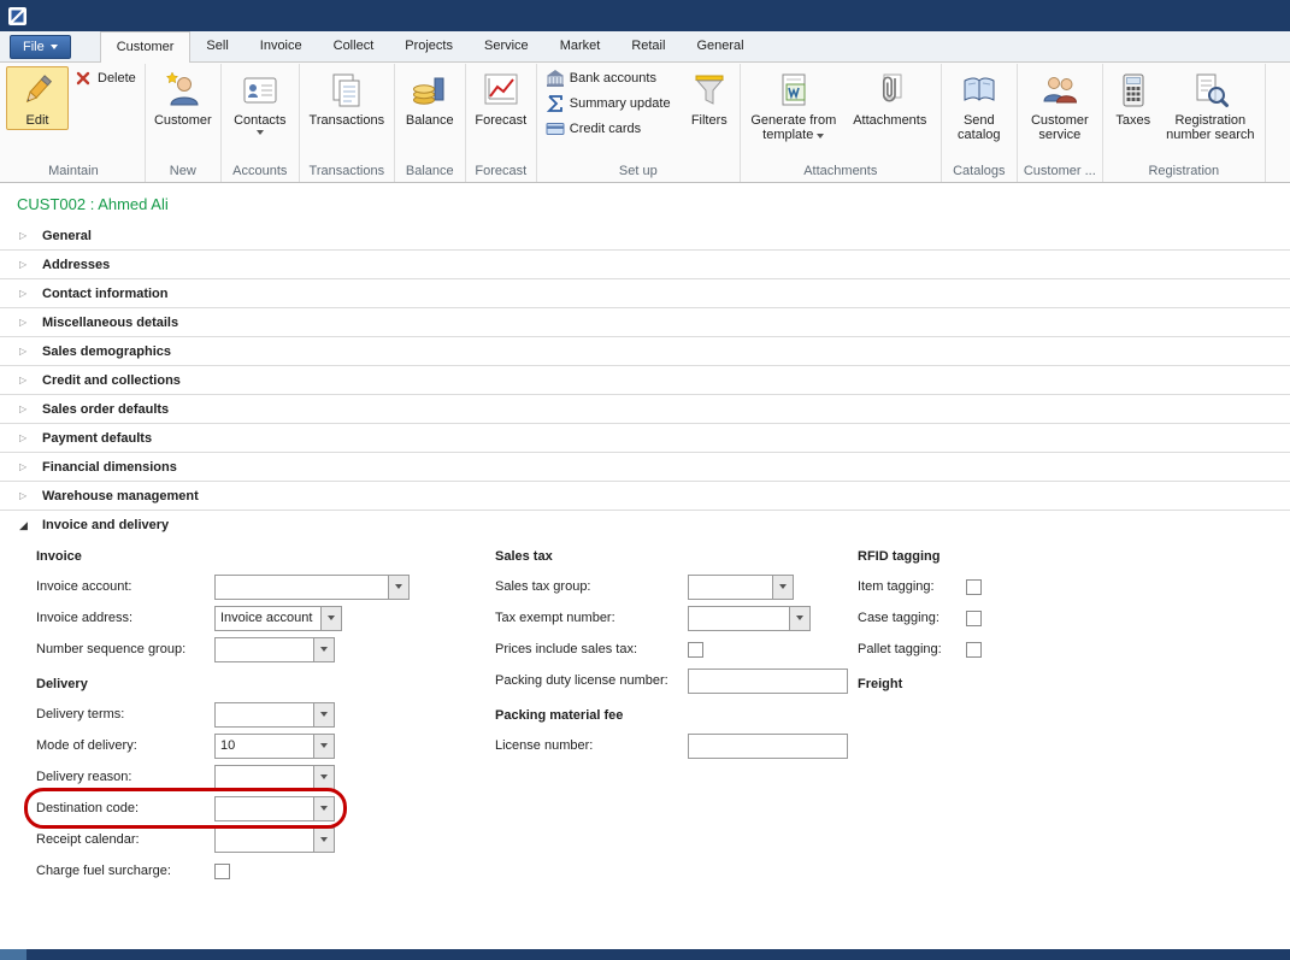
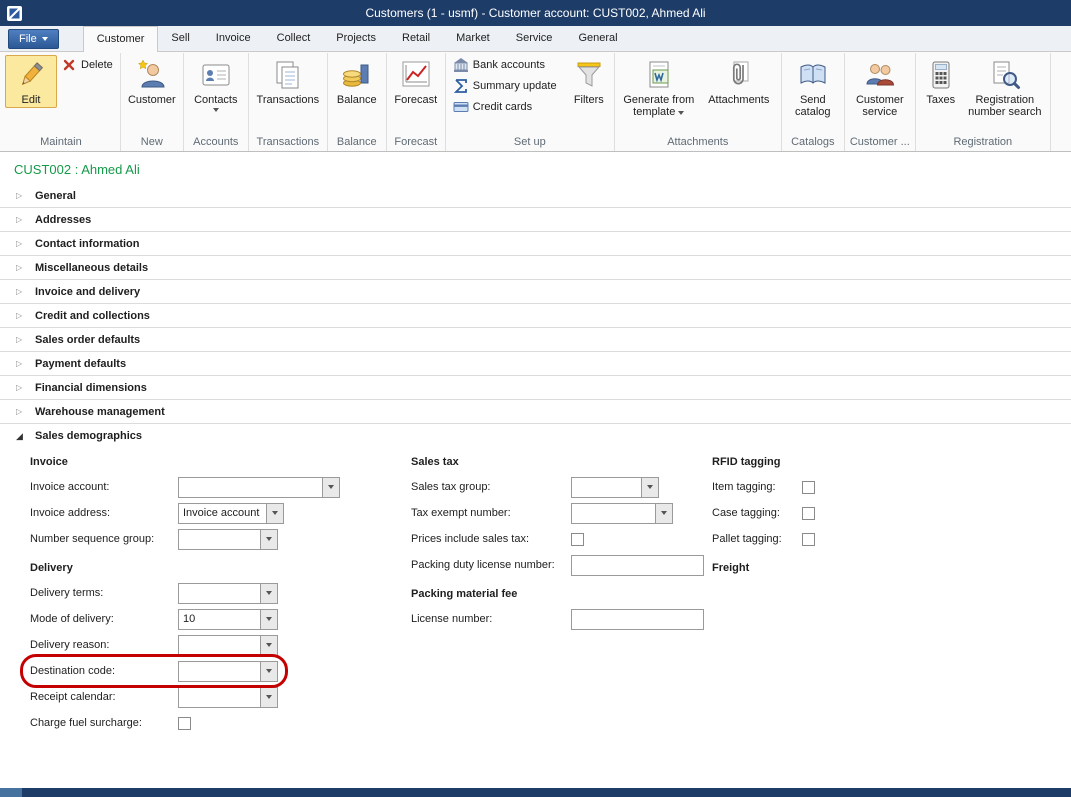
+ Customers (1 - usmf) - Customer account: CUST002, Ahmed Ali
  File
  Customer
  Sell
  Invoice
  Collect
  Projects
- Service
+ Retail
  Market
- Retail
+ Service
  General
  Edit
  Delete
  Maintain
  Customer
  New
  Contacts
  Accounts
  Transactions
  Transactions
  Balance
  Balance
  Forecast
  Forecast
  Bank accounts
  Summary update
  Credit cards
  Filters
  Set up
  Generate from template
  Attachments
  Attachments
  Send catalog
  Catalogs
  Customer service
  Customer ...
  Taxes
  Registration number search
  Registration
  CUST002 : Ahmed Ali
  ▷
  General
  ▷
  Addresses
  ▷
  Contact information
  ▷
  Miscellaneous details
  ▷
- Sales demographics
+ Invoice and delivery
  ▷
  Credit and collections
  ▷
  Sales order defaults
  ▷
  Payment defaults
  ▷
  Financial dimensions
  ▷
  Warehouse management
  ◢
- Invoice and delivery
+ Sales demographics
  Invoice
  Invoice account:
  Invoice address:
  Invoice account
  Number sequence group:
  Delivery
  Delivery terms:
  Mode of delivery:
  10
  Delivery reason:
  Destination code:
  Receipt calendar:
  Charge fuel surcharge:
  Sales tax
  Sales tax group:
  Tax exempt number:
  Prices include sales tax:
  Packing duty license number:
  Packing material fee
  License number:
  RFID tagging
  Item tagging:
  Case tagging:
  Pallet tagging:
  Freight
